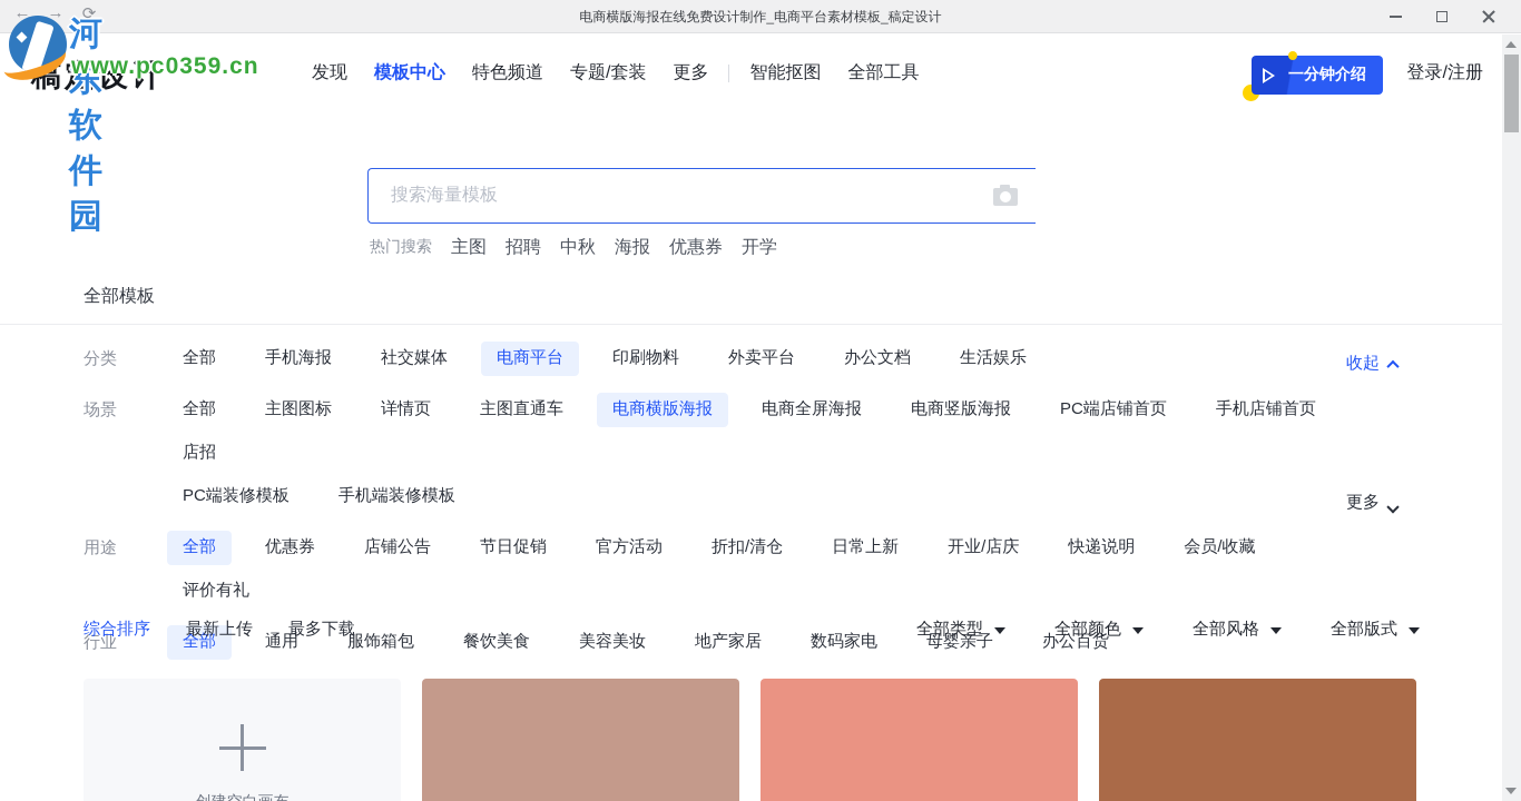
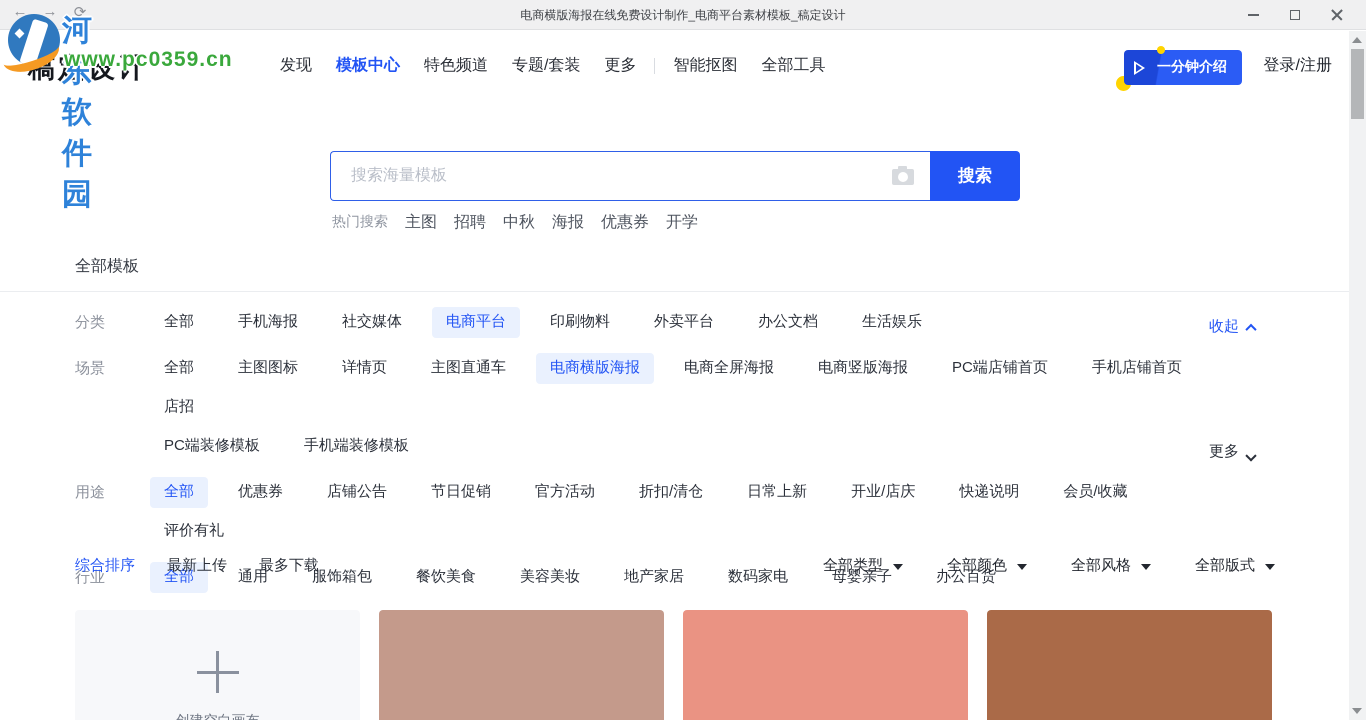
  电商横版海报在线免费设计制作_电商平台素材模板_稿定设计
  ←
  →
  ⟳
  河东软件园
  www.pc0359.cn
  稿定设计
  发现
  模板中心
  特色频道
  专题/套装
  更多
  智能抠图
  全部工具
  一分钟介绍
  登录/注册
  搜索海量模板
+ 搜索
  热门搜索
  主图
  招聘
  中秋
  海报
  优惠券
  开学
  全部模板
  分类
  全部
  手机海报
  社交媒体
  电商平台
  印刷物料
  外卖平台
  办公文档
  生活娱乐
  场景
  全部
  主图图标
  详情页
  主图直通车
  电商横版海报
  电商全屏海报
  电商竖版海报
  PC端店铺首页
  手机店铺首页
  店招
  PC端装修模板
  手机端装修模板
  用途
  全部
  优惠券
  店铺公告
  节日促销
  官方活动
  折扣/清仓
  日常上新
  开业/店庆
  快递说明
  会员/收藏
  评价有礼
  行业
  全部
  通用
  服饰箱包
  餐饮美食
  美容美妆
  地产家居
  数码家电
  母婴亲子
  办公百货
  收起
  更多
  综合排序
  最新上传
  最多下载
  全部类型
  全部颜色
  全部风格
  全部版式
